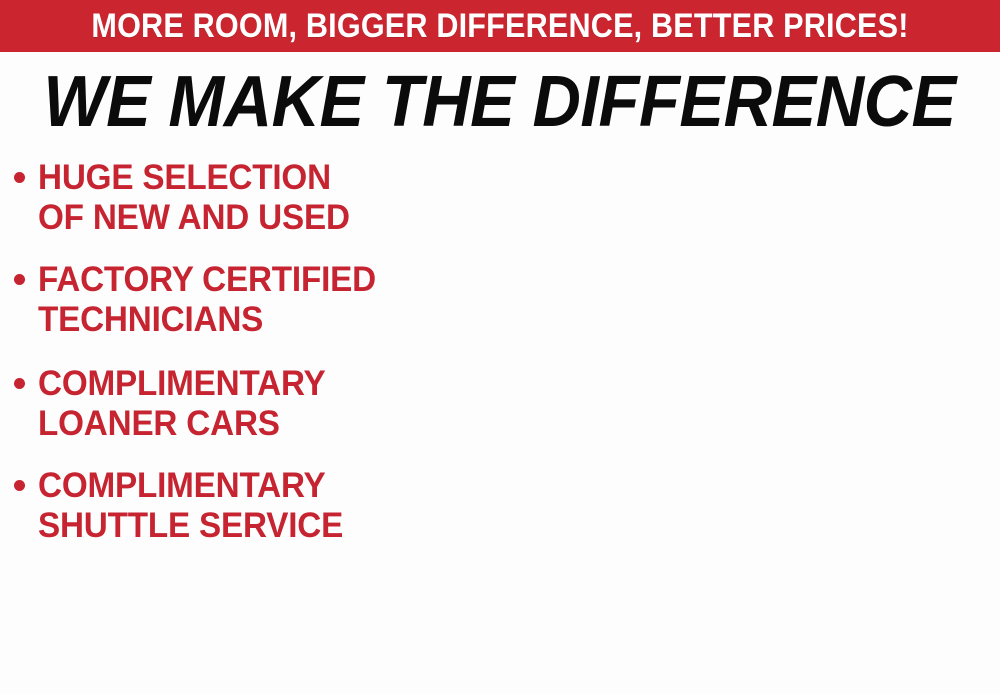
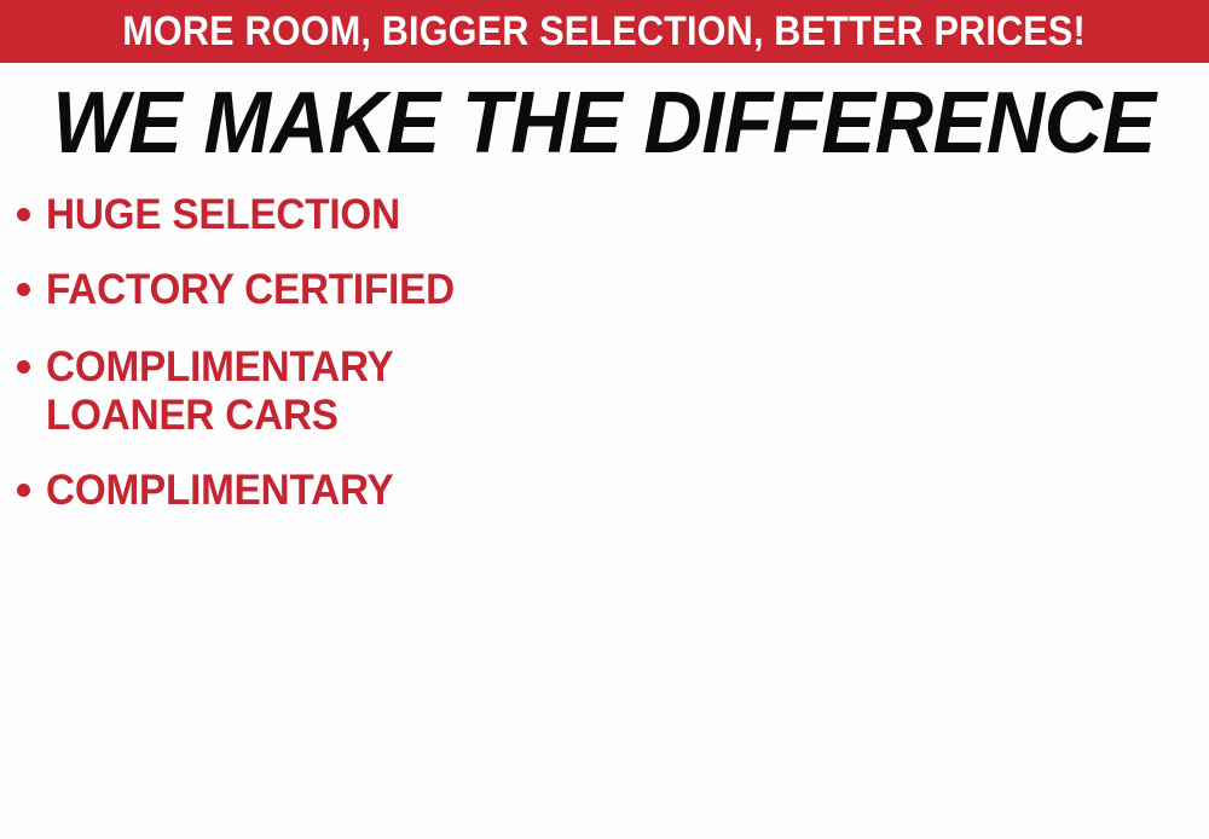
- MORE ROOM, BIGGER DIFFERENCE, BETTER PRICES!
+ MORE ROOM, BIGGER SELECTION, BETTER PRICES!
  WE MAKE THE DIFFERENCE
  HUGE SELECTION
- OF NEW AND USED
  FACTORY CERTIFIED
- TECHNICIANS
  COMPLIMENTARY
  LOANER CARS
  COMPLIMENTARY
- SHUTTLE SERVICE
